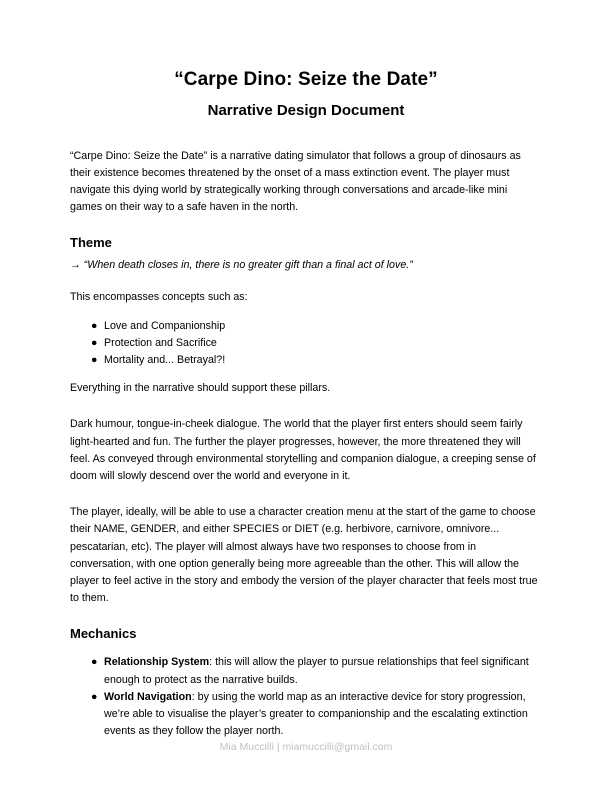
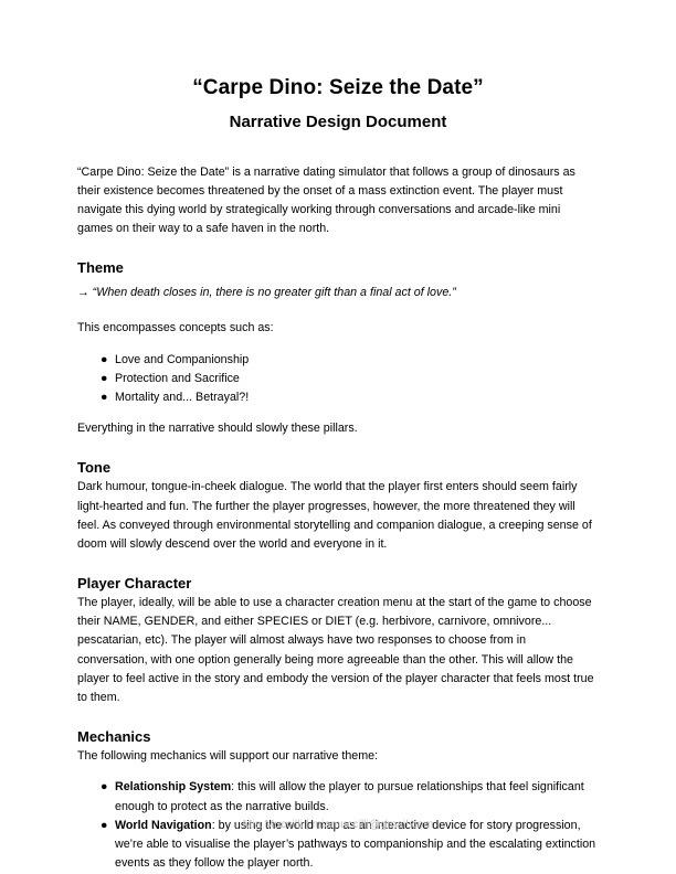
  “Carpe Dino: Seize the Date”
  Narrative Design Document
  “Carpe Dino: Seize the Date” is a narrative dating simulator that follows a group of dinosaurs as their existence becomes threatened by the onset of a mass extinction event. The player must navigate this dying world by strategically working through conversations and arcade-like mini games on their way to a safe haven in the north.
  Theme
  → “When death closes in, there is no greater gift than a final act of love.”
  This encompasses concepts such as:
  ●
  Love and Companionship
  ●
  Protection and Sacrifice
  ●
  Mortality and... Betrayal?!
- Everything in the narrative should support these pillars.
+ Everything in the narrative should slowly these pillars.
+ Tone
  Dark humour, tongue-in-cheek dialogue. The world that the player first enters should seem fairly light-hearted and fun. The further the player progresses, however, the more threatened they will feel. As conveyed through environmental storytelling and companion dialogue, a creeping sense of doom will slowly descend over the world and everyone in it.
+ Player Character
  The player, ideally, will be able to use a character creation menu at the start of the game to choose their NAME, GENDER, and either SPECIES or DIET (e.g. herbivore, carnivore, omnivore... pescatarian, etc). The player will almost always have two responses to choose from in conversation, with one option generally being more agreeable than the other. This will allow the player to feel active in the story and embody the version of the player character that feels most true to them.
  Mechanics
+ The following mechanics will support our narrative theme:
  ●
  Relationship System: this will allow the player to pursue relationships that feel significant enough to protect as the narrative builds.
  ●
- World Navigation: by using the world map as an interactive device for story progression, we’re able to visualise the player’s greater to companionship and the escalating extinction events as they follow the player north.
+ World Navigation: by using the world map as an interactive device for story progression, we’re able to visualise the player’s pathways to companionship and the escalating extinction events as they follow the player north.
  Mia Muccilli | miamuccilli@gmail.com
